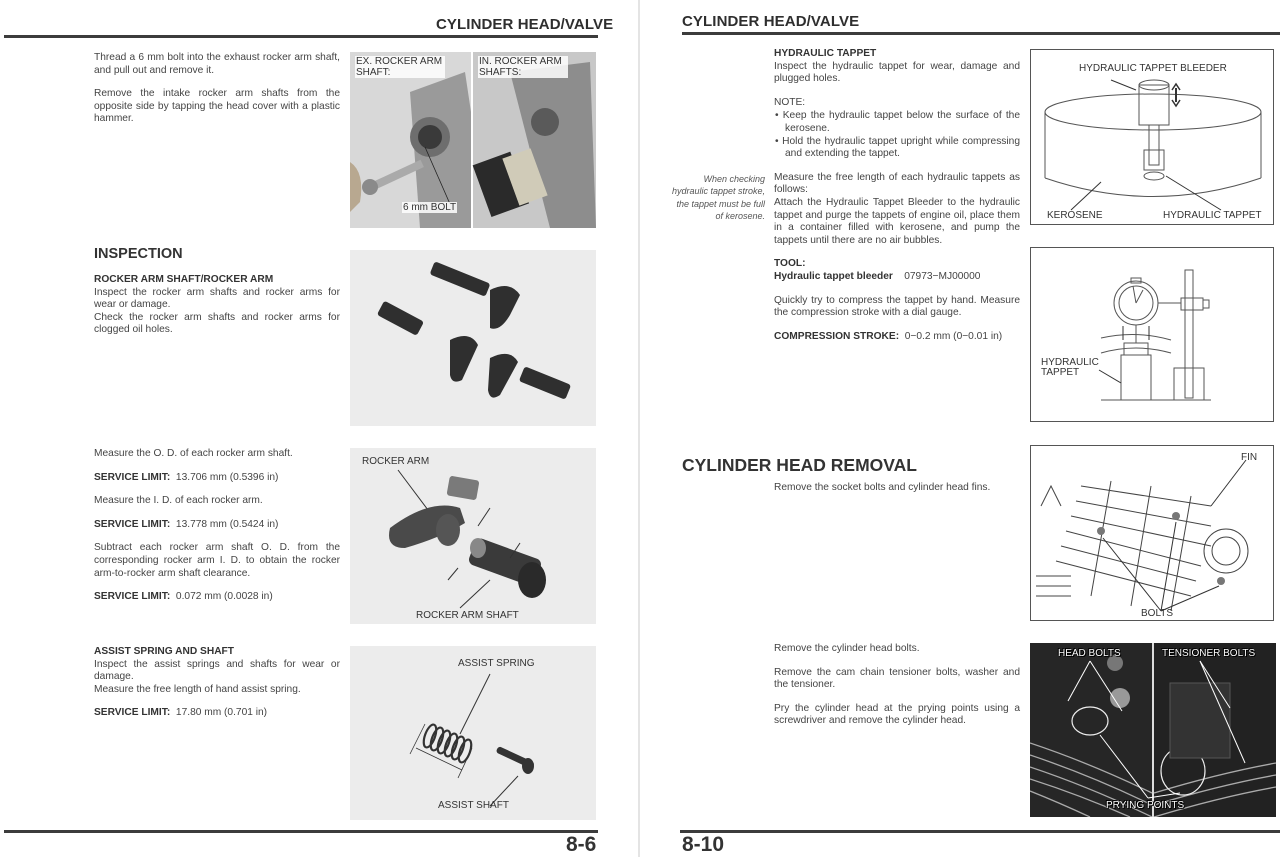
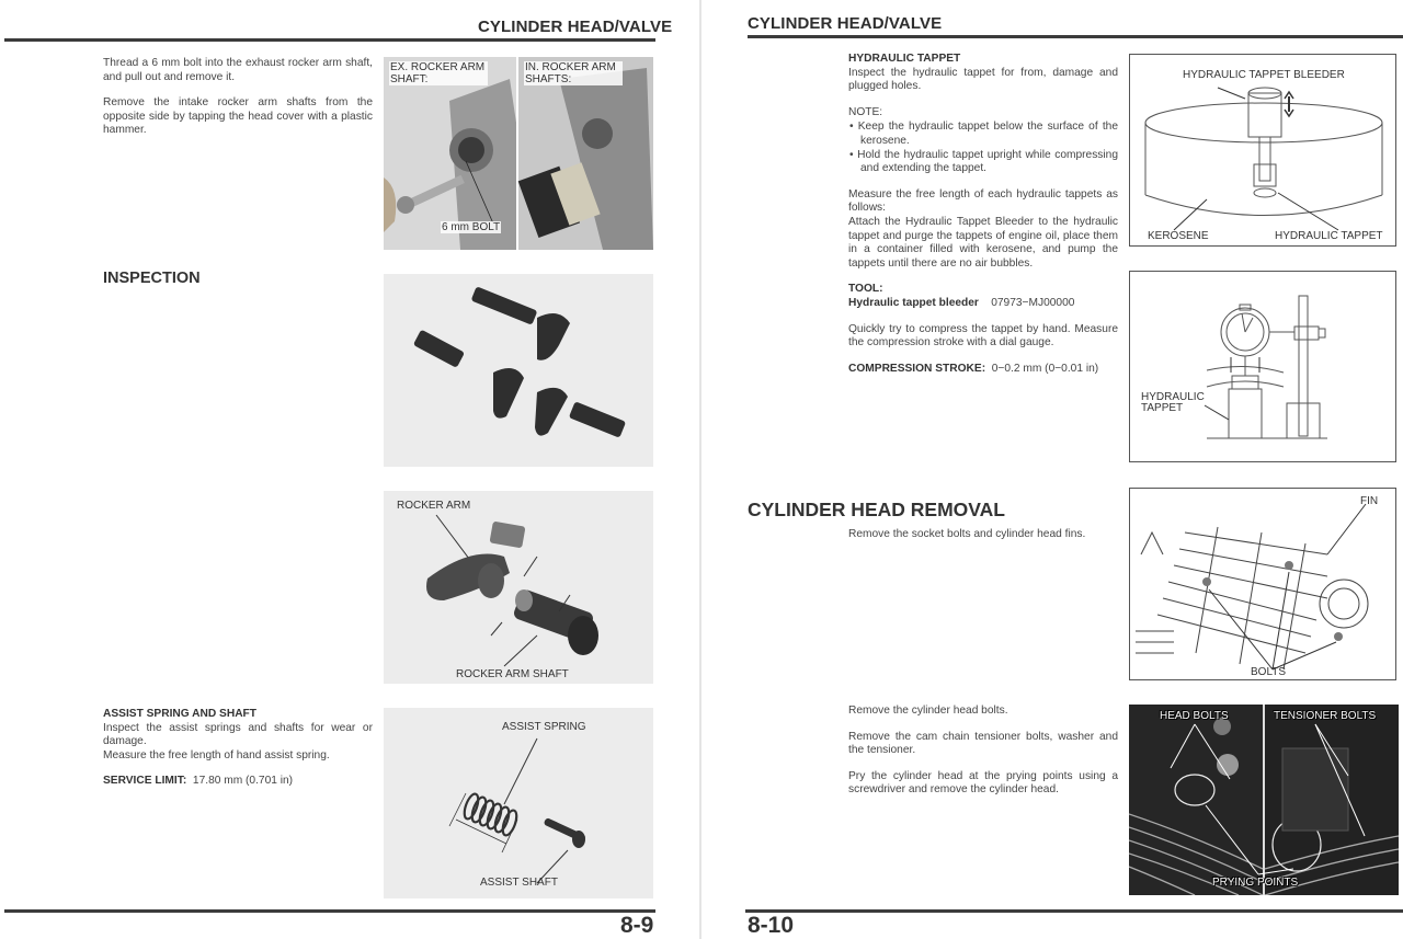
  CYLINDER HEAD/VALVE
  Thread a 6 mm bolt into the exhaust rocker arm shaft, and pull out and remove it.
  Remove the intake rocker arm shafts from the opposite side by tapping the head cover with a plastic hammer.
  EX. ROCKER ARM SHAFT:
  IN. ROCKER ARM SHAFTS:
  6 mm BOLT
  INSPECTION
- ROCKER ARM SHAFT/ROCKER ARM
- Inspect the rocker arm shafts and rocker arms for wear or damage.
- Check the rocker arm shafts and rocker arms for clogged oil holes.
- Measure the O. D. of each rocker arm shaft.
- SERVICE LIMIT: 13.706 mm (0.5396 in)
- Measure the I. D. of each rocker arm.
- SERVICE LIMIT: 13.778 mm (0.5424 in)
- Subtract each rocker arm shaft O. D. from the corresponding rocker arm I. D. to obtain the rocker arm-to-rocker arm shaft clearance.
- SERVICE LIMIT: 0.072 mm (0.0028 in)
  ROCKER ARM
  ROCKER ARM SHAFT
  ASSIST SPRING AND SHAFT
  Inspect the assist springs and shafts for wear or damage.
  Measure the free length of hand assist spring.
  SERVICE LIMIT: 17.80 mm (0.701 in)
  ASSIST SPRING
  ASSIST SHAFT
- 8-6
+ 8-9
  CYLINDER HEAD/VALVE
  HYDRAULIC TAPPET
- Inspect the hydraulic tappet for wear, damage and plugged holes.
+ Inspect the hydraulic tappet for from, damage and plugged holes.
  NOTE:
  • Keep the hydraulic tappet below the surface of the kerosene.
  • Hold the hydraulic tappet upright while compressing and extending the tappet.
  Measure the free length of each hydraulic tappets as follows:
  Attach the Hydraulic Tappet Bleeder to the hydraulic tappet and purge the tappets of engine oil, place them in a container filled with kerosene, and pump the tappets until there are no air bubbles.
  TOOL:
  Hydraulic tappet bleeder 07973−MJ00000
  Quickly try to compress the tappet by hand. Measure the compression stroke with a dial gauge.
  COMPRESSION STROKE: 0−0.2 mm (0−0.01 in)
- When checking hydraulic tappet stroke, the tappet must be full of kerosene.
  HYDRAULIC TAPPET BLEEDER
  KEROSENE
  HYDRAULIC TAPPET
  HYDRAULIC
  TAPPET
  CYLINDER HEAD REMOVAL
  Remove the socket bolts and cylinder head fins.
  FIN
  BOLTS
  Remove the cylinder head bolts.
  Remove the cam chain tensioner bolts, washer and the tensioner.
  Pry the cylinder head at the prying points using a screwdriver and remove the cylinder head.
  HEAD BOLTS
  TENSIONER BOLTS
  PRYING POINTS
  8-10
